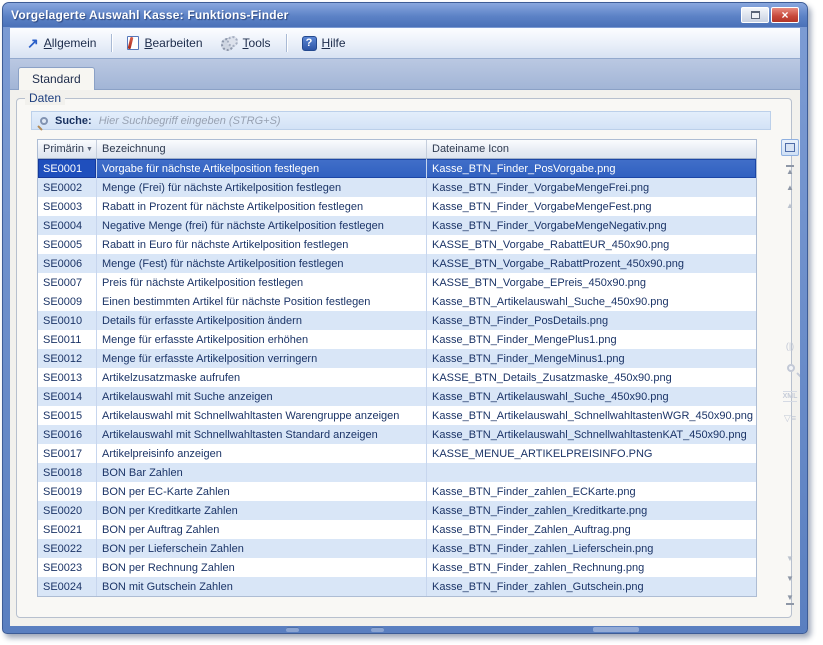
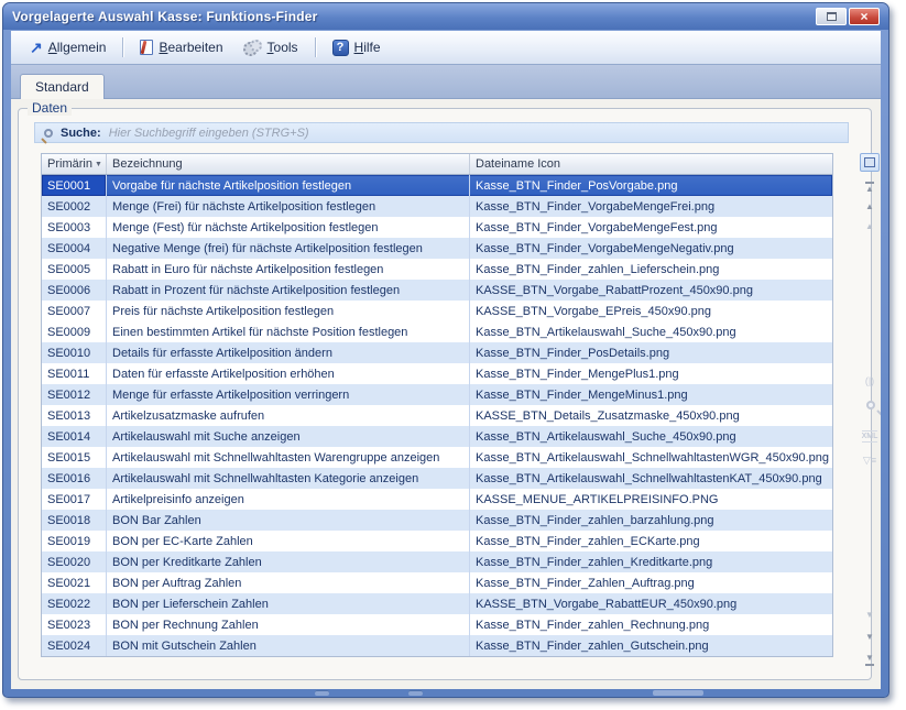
  Vorgelagerte Auswahl Kasse: Funktions-Finder
  ×
  ↗
  Allgemein
  Bearbeiten
  Tools
  ?
  Hilfe
  Standard
  Daten
  Suche:
  Hier Suchbegriff eingeben (STRG+S)
  Primärin
  Bezeichnung
  Dateiname Icon
  SE0001
  Vorgabe für nächste Artikelposition festlegen
  Kasse_BTN_Finder_PosVorgabe.png
  SE0002
  Menge (Frei) für nächste Artikelposition festlegen
  Kasse_BTN_Finder_VorgabeMengeFrei.png
  SE0003
- Rabatt in Prozent für nächste Artikelposition festlegen
+ Menge (Fest) für nächste Artikelposition festlegen
  Kasse_BTN_Finder_VorgabeMengeFest.png
  SE0004
  Negative Menge (frei) für nächste Artikelposition festlegen
  Kasse_BTN_Finder_VorgabeMengeNegativ.png
  SE0005
  Rabatt in Euro für nächste Artikelposition festlegen
- KASSE_BTN_Vorgabe_RabattEUR_450x90.png
+ Kasse_BTN_Finder_zahlen_Lieferschein.png
  SE0006
- Menge (Fest) für nächste Artikelposition festlegen
+ Rabatt in Prozent für nächste Artikelposition festlegen
  KASSE_BTN_Vorgabe_RabattProzent_450x90.png
  SE0007
  Preis für nächste Artikelposition festlegen
  KASSE_BTN_Vorgabe_EPreis_450x90.png
  SE0009
  Einen bestimmten Artikel für nächste Position festlegen
  Kasse_BTN_Artikelauswahl_Suche_450x90.png
  SE0010
  Details für erfasste Artikelposition ändern
  Kasse_BTN_Finder_PosDetails.png
  SE0011
- Menge für erfasste Artikelposition erhöhen
+ Daten für erfasste Artikelposition erhöhen
  Kasse_BTN_Finder_MengePlus1.png
  SE0012
  Menge für erfasste Artikelposition verringern
  Kasse_BTN_Finder_MengeMinus1.png
  SE0013
  Artikelzusatzmaske aufrufen
  KASSE_BTN_Details_Zusatzmaske_450x90.png
  SE0014
  Artikelauswahl mit Suche anzeigen
  Kasse_BTN_Artikelauswahl_Suche_450x90.png
  SE0015
  Artikelauswahl mit Schnellwahltasten Warengruppe anzeigen
  Kasse_BTN_Artikelauswahl_SchnellwahltastenWGR_450x90.png
  SE0016
- Artikelauswahl mit Schnellwahltasten Standard anzeigen
+ Artikelauswahl mit Schnellwahltasten Kategorie anzeigen
  Kasse_BTN_Artikelauswahl_SchnellwahltastenKAT_450x90.png
  SE0017
  Artikelpreisinfo anzeigen
  KASSE_MENUE_ARTIKELPREISINFO.PNG
  SE0018
  BON Bar Zahlen
+ Kasse_BTN_Finder_zahlen_barzahlung.png
  SE0019
  BON per EC-Karte Zahlen
  Kasse_BTN_Finder_zahlen_ECKarte.png
  SE0020
  BON per Kreditkarte Zahlen
  Kasse_BTN_Finder_zahlen_Kreditkarte.png
  SE0021
  BON per Auftrag Zahlen
  Kasse_BTN_Finder_Zahlen_Auftrag.png
  SE0022
  BON per Lieferschein Zahlen
- Kasse_BTN_Finder_zahlen_Lieferschein.png
+ KASSE_BTN_Vorgabe_RabattEUR_450x90.png
  SE0023
  BON per Rechnung Zahlen
  Kasse_BTN_Finder_zahlen_Rechnung.png
  SE0024
  BON mit Gutschein Zahlen
  Kasse_BTN_Finder_zahlen_Gutschein.png
  ▲
  ▲
  ▲
  (|)
  ▽≡
  ▼
  ▼
  ▼
